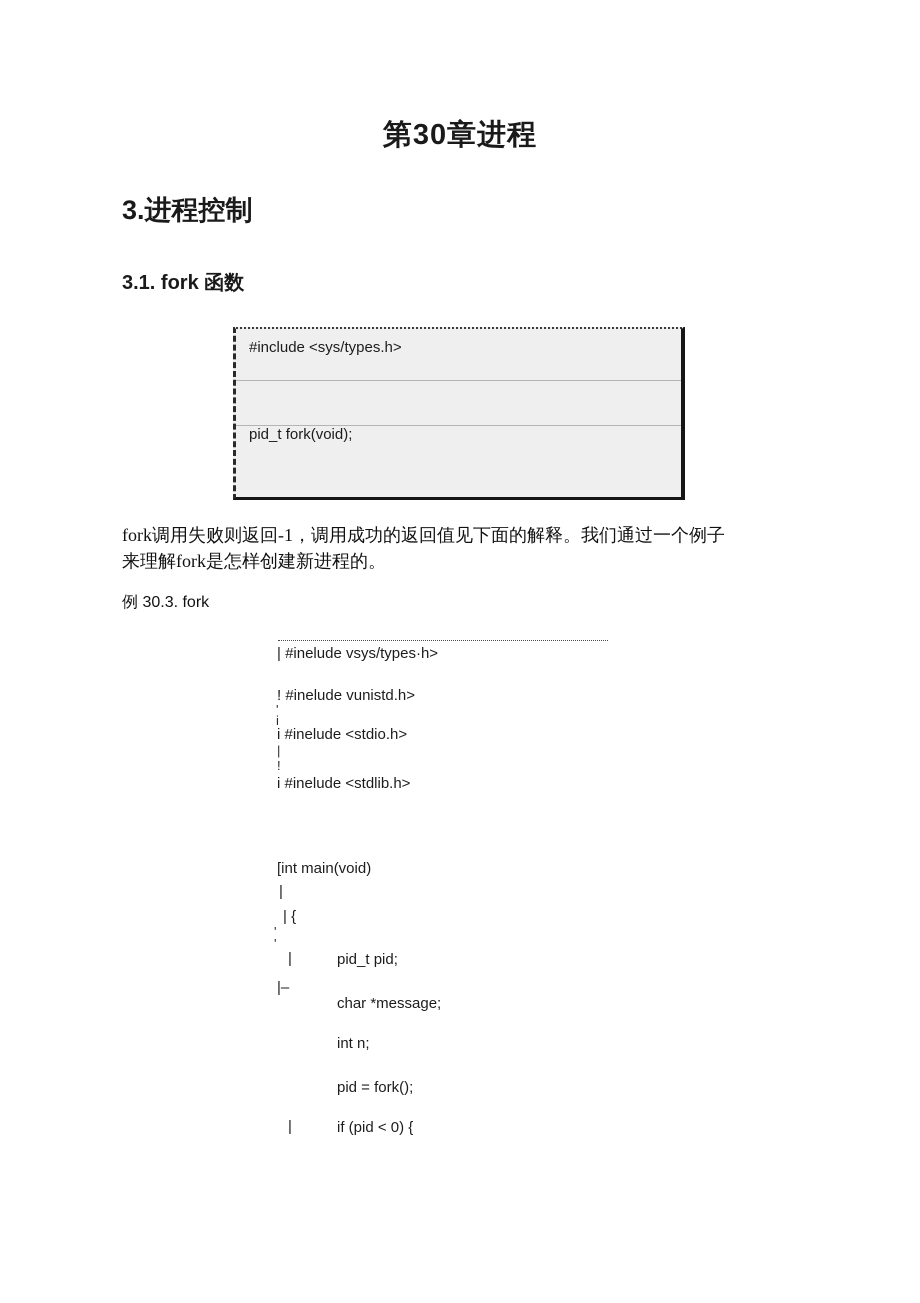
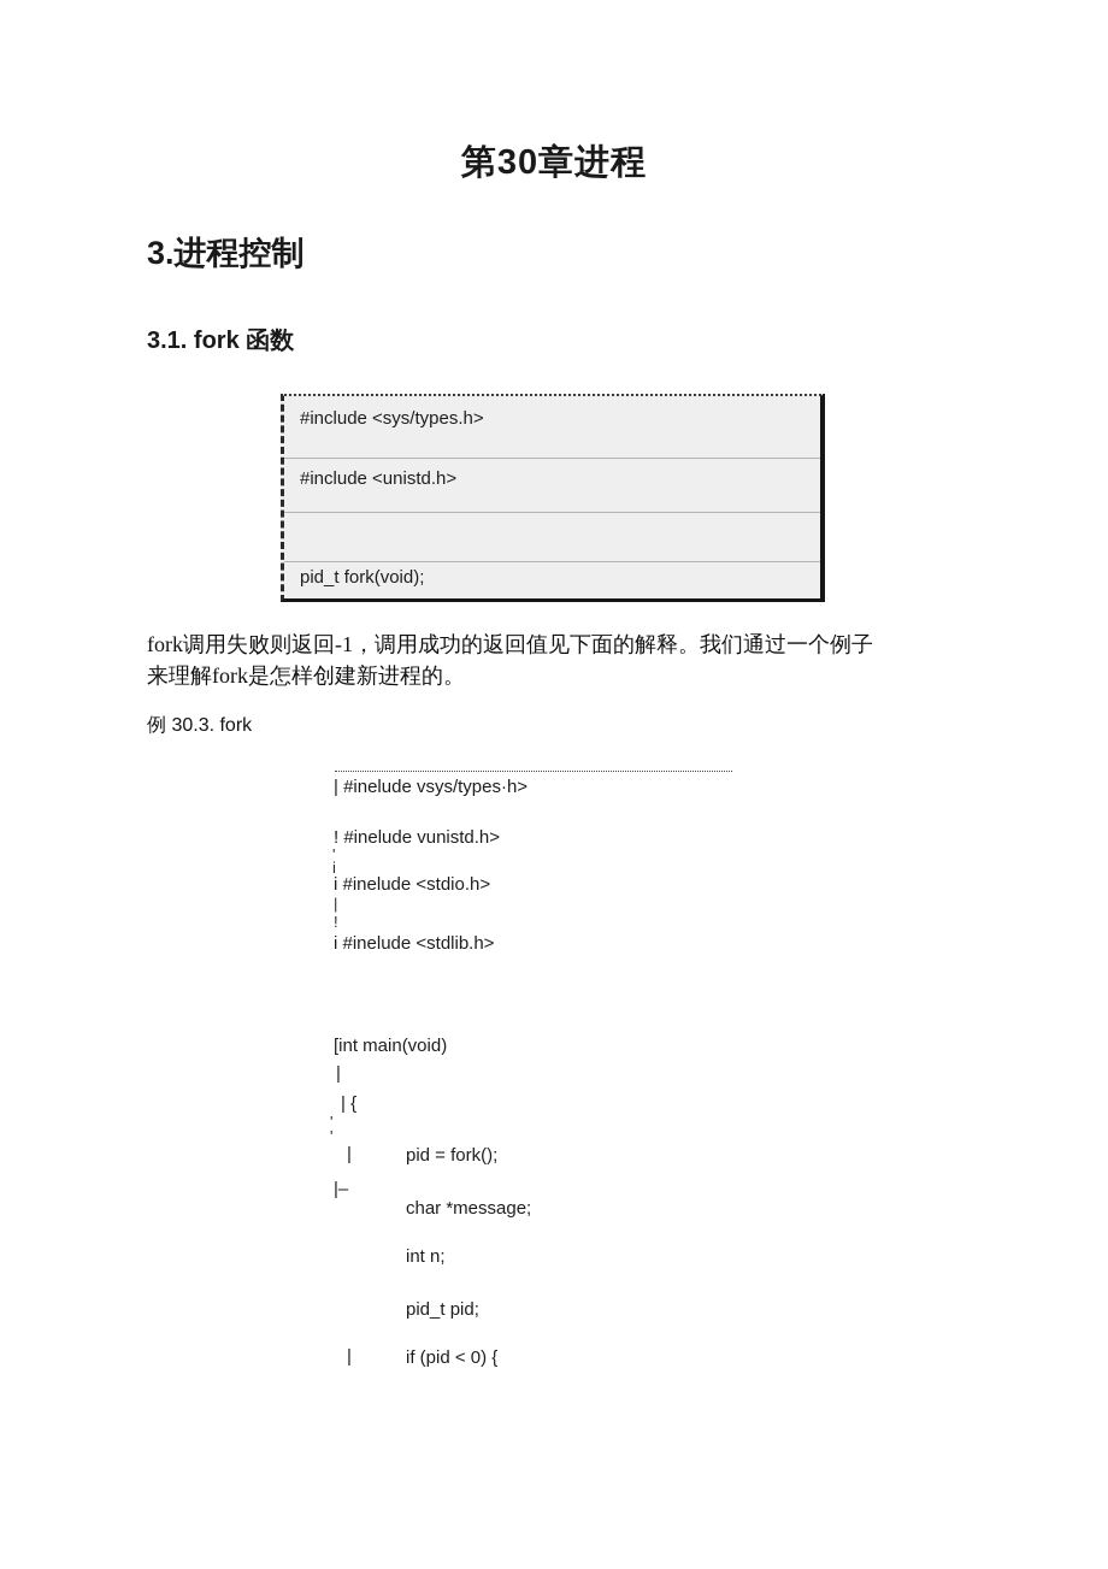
  第30章进程
  3.进程控制
  3.1. fork 函数
  #include <sys/types.h>
+ #include <unistd.h>
  pid_t fork(void);
  fork调用失败则返回-1，调用成功的返回值见下面的解释。我们通过一个例子
  来理解fork是怎样创建新进程的。
  例 30.3. fork
  | #inelude vsys/types·h>
  ! #inelude vunistd.h>
  i #inelude <stdio.h>
  i #inelude <stdlib.h>
  [int main(void)
  |
  | {
  |
- pid_t pid;
+ pid = fork();
  |–
  char *message;
  int n;
- pid = fork();
+ pid_t pid;
  |
  if (pid < 0) {
  '
  i
  |
  !
  '
  '
